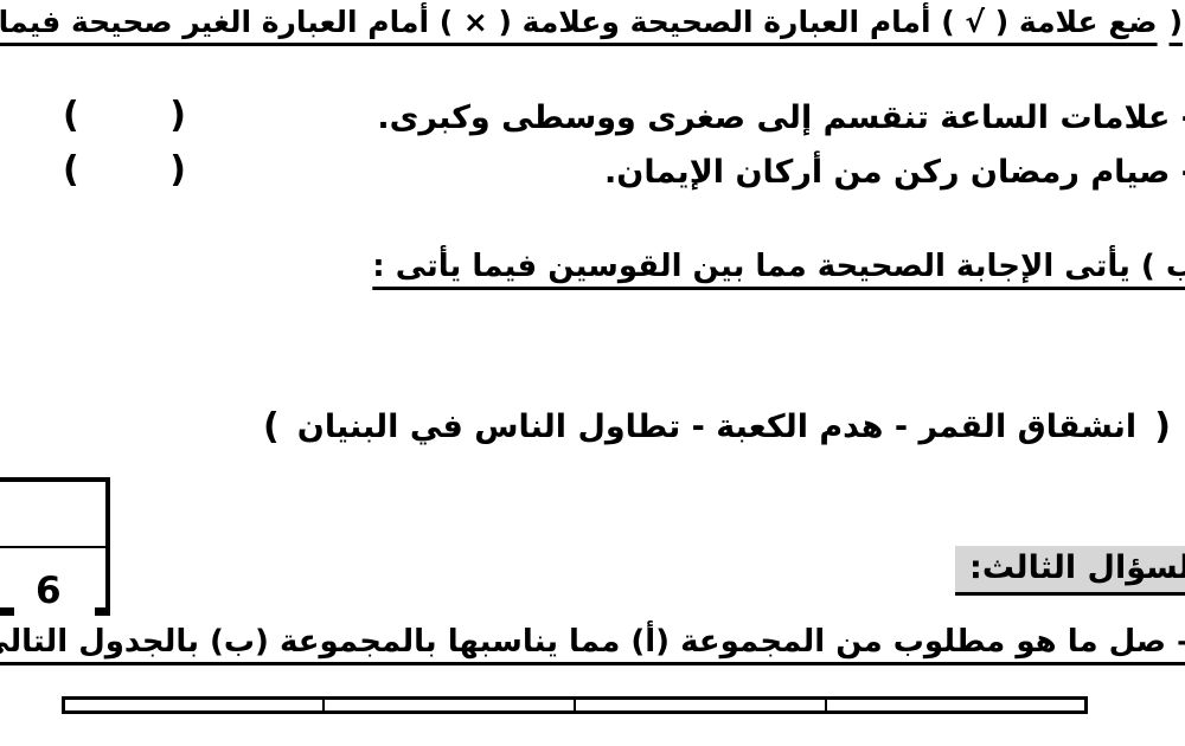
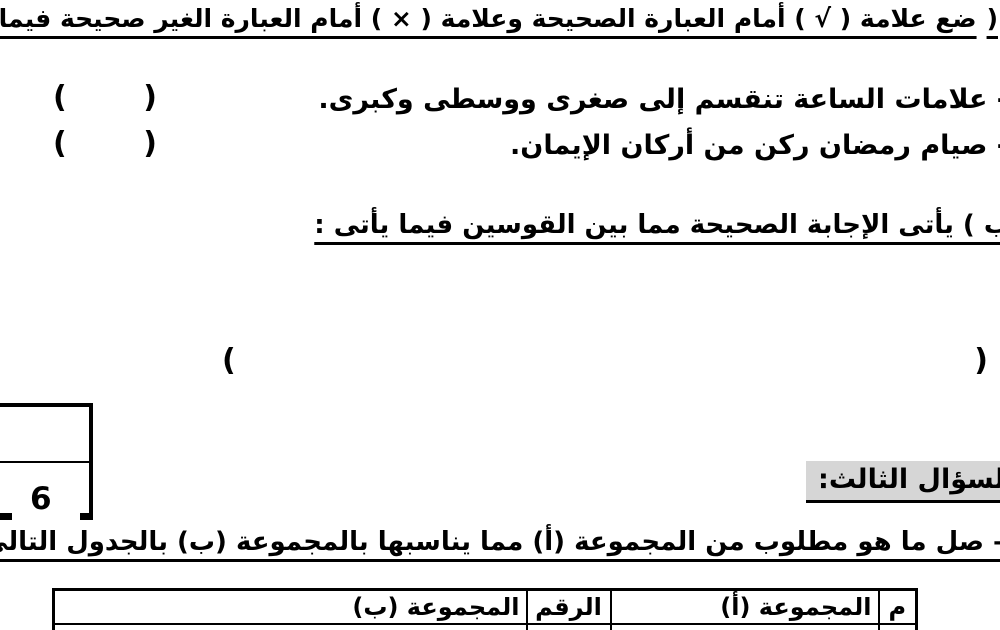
  )ضع علامة ( √ ) أمام العبارة الصحيحة وعلامة ( × ) أمام العبارة الغير صحيحة فيما
  علامات الساعة تنقسم إلى صغرى ووسطى وكبرى.
  (
  )
  صيام رمضان ركن من أركان الإيمان.
  (
  )
  ب ) يأتى الإجابة الصحيحة مما بين القوسين فيما يأتى :
  (
- انشقاق القمر - هدم الكعبة - تطاول الناس في البنيان
  )
  6
  سؤال الثالث:
  – صل ما هو مطلوب من المجموعة (أ) مما يناسبها بالمجموعة (ب) بالجدول التال
+ م	المجموعة (أ)	الرقم	المجموعة (ب)
